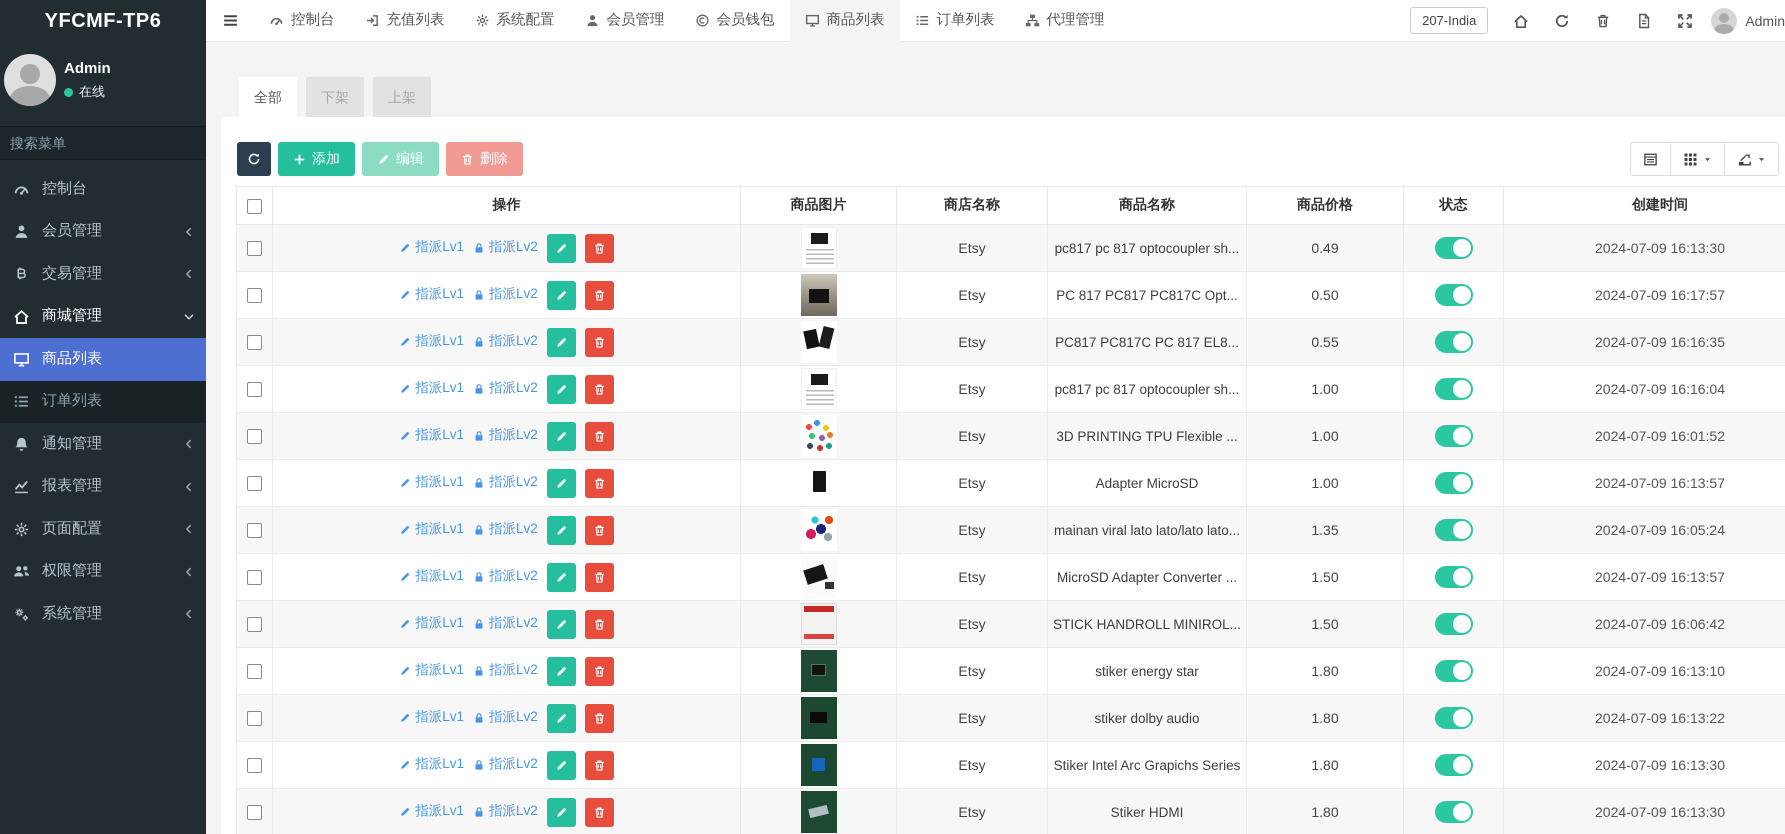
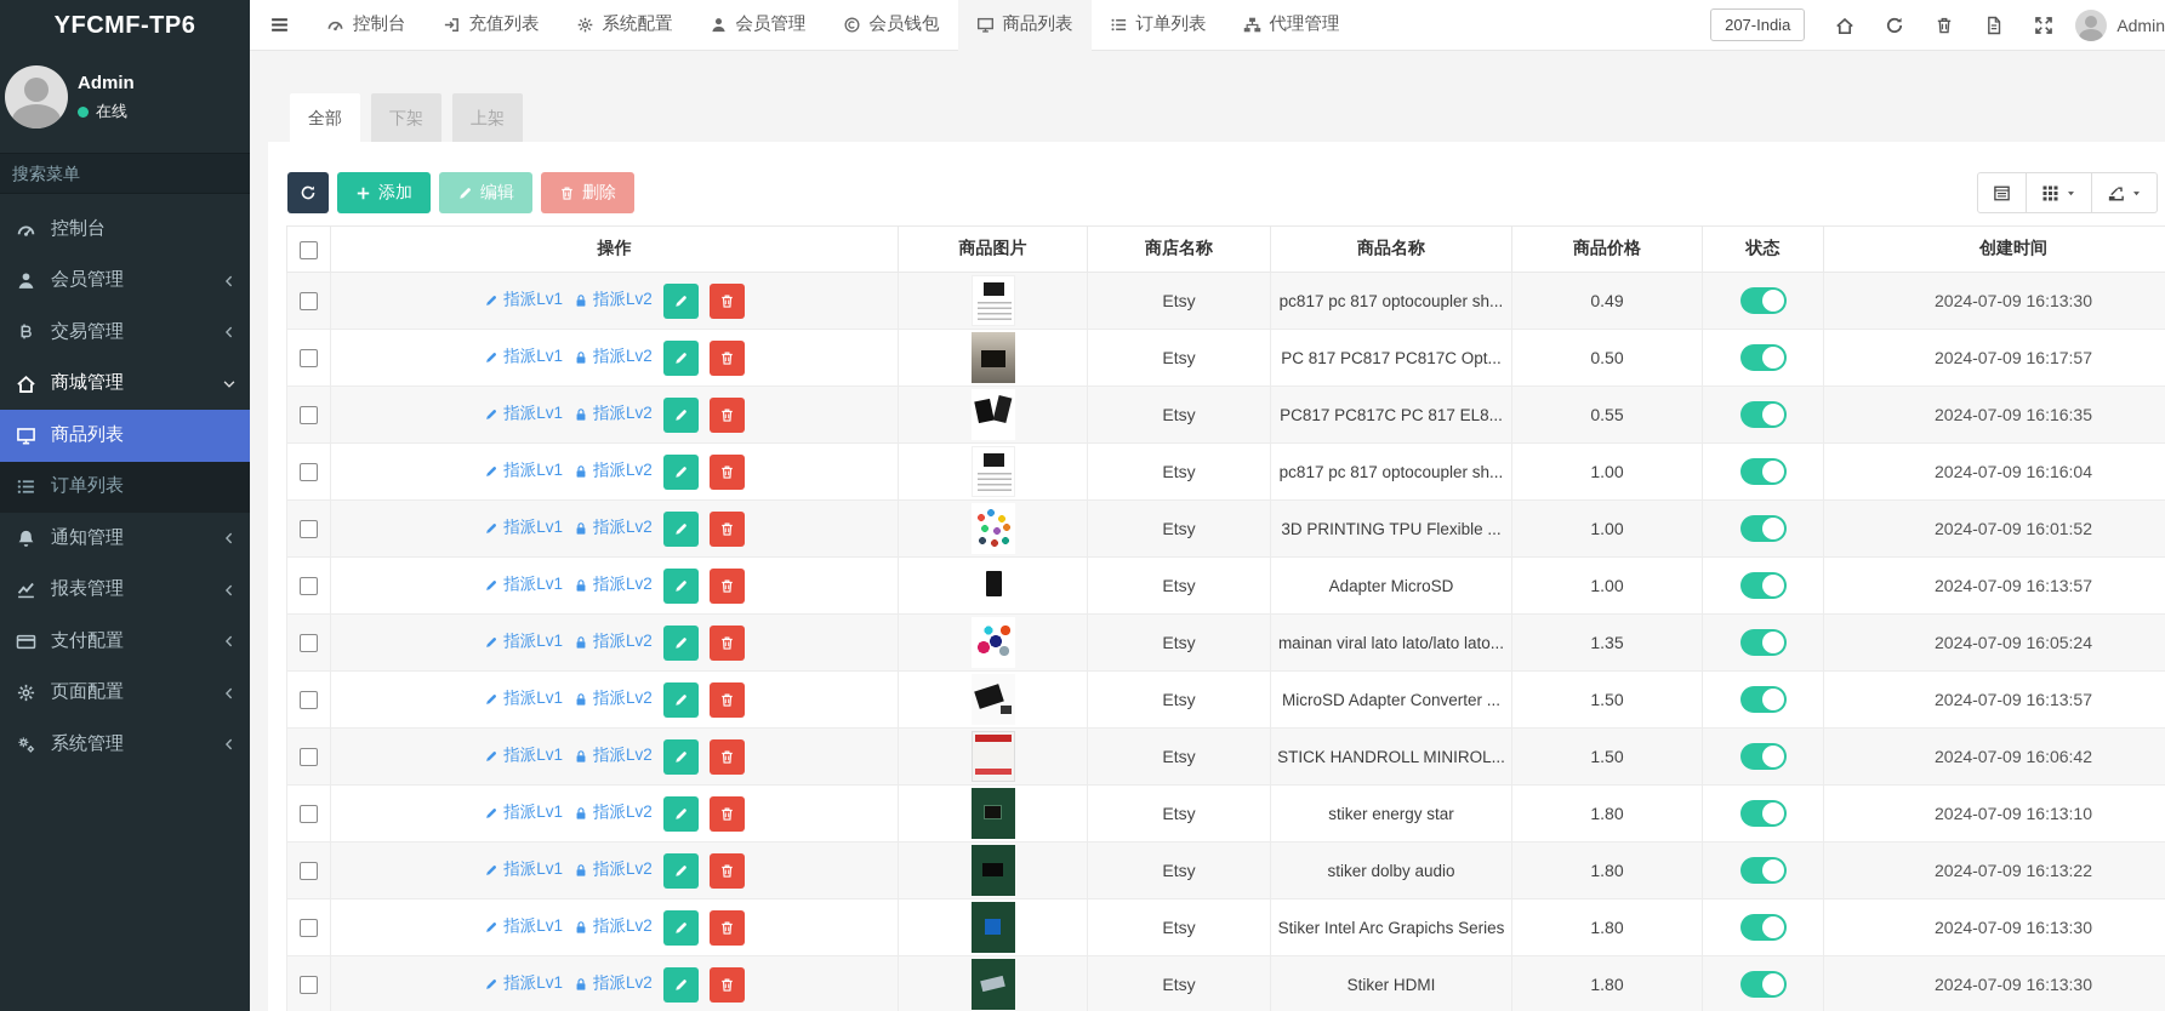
  YFCMF-TP6
  Admin
  在线
  搜索菜单
  控制台
  会员管理
  交易管理
  商城管理
  商品列表
  订单列表
  通知管理
  报表管理
+ 支付配置
  页面配置
- 权限管理
  系统管理
  控制台
  充值列表
  系统配置
  会员管理
  会员钱包
  商品列表
  订单列表
  代理管理
  207-India
  Admin
  全部
  下架
  上架
  添加
  编辑
  删除
  	操作	商品图片	商店名称	商品名称	商品价格	状态	创建时间
  	指派Lv1 指派Lv2		Etsy	pc817 pc 817 optocoupler sh...	0.49		2024-07-09 16:13:30
  	指派Lv1 指派Lv2		Etsy	PC 817 PC817 PC817C Opt...	0.50		2024-07-09 16:17:57
  	指派Lv1 指派Lv2		Etsy	PC817 PC817C PC 817 EL8...	0.55		2024-07-09 16:16:35
  	指派Lv1 指派Lv2		Etsy	pc817 pc 817 optocoupler sh...	1.00		2024-07-09 16:16:04
  	指派Lv1 指派Lv2		Etsy	3D PRINTING TPU Flexible ...	1.00		2024-07-09 16:01:52
  	指派Lv1 指派Lv2		Etsy	Adapter MicroSD	1.00		2024-07-09 16:13:57
  	指派Lv1 指派Lv2		Etsy	mainan viral lato lato/lato lato...	1.35		2024-07-09 16:05:24
  	指派Lv1 指派Lv2		Etsy	MicroSD Adapter Converter ...	1.50		2024-07-09 16:13:57
  	指派Lv1 指派Lv2		Etsy	STICK HANDROLL MINIROL...	1.50		2024-07-09 16:06:42
  	指派Lv1 指派Lv2		Etsy	stiker energy star	1.80		2024-07-09 16:13:10
  	指派Lv1 指派Lv2		Etsy	stiker dolby audio	1.80		2024-07-09 16:13:22
  	指派Lv1 指派Lv2		Etsy	Stiker Intel Arc Grapichs Series	1.80		2024-07-09 16:13:30
  	指派Lv1 指派Lv2		Etsy	Stiker HDMI	1.80		2024-07-09 16:13:30
